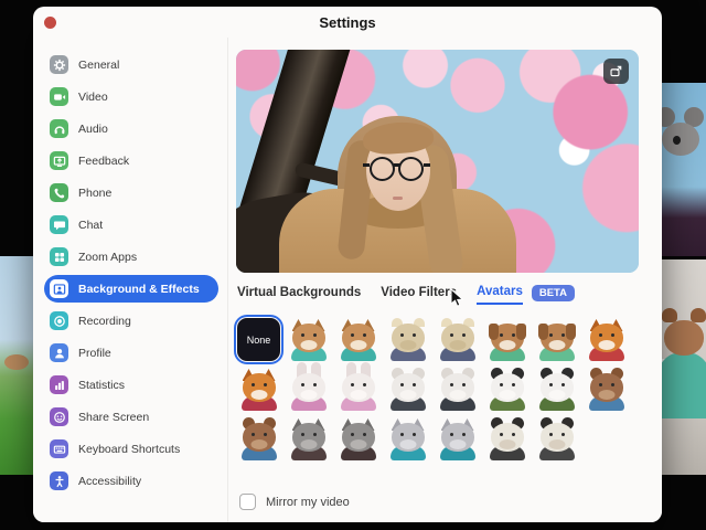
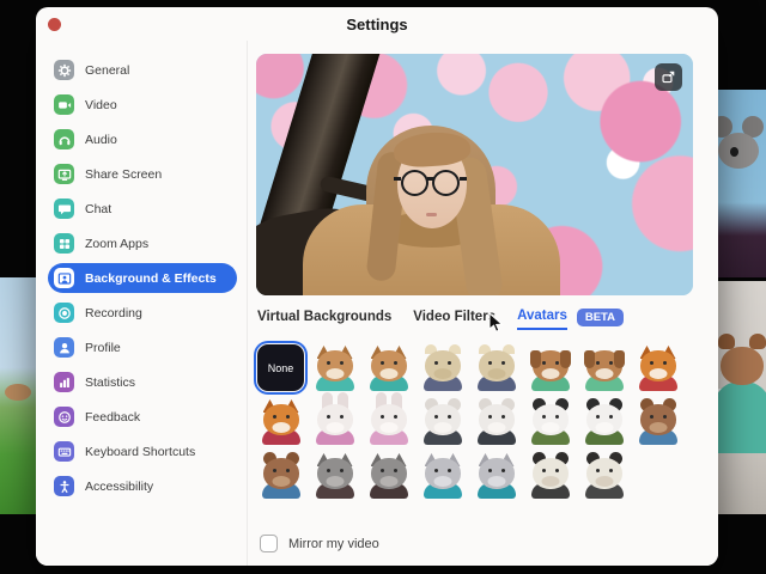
  Settings
  General
  Video
  Audio
- Feedback
+ Share Screen
- Phone
  Chat
  Zoom Apps
  Background & Effects
  Recording
  Profile
  Statistics
- Share Screen
+ Feedback
  Keyboard Shortcuts
  Accessibility
  Virtual Backgrounds
  Video Filter
  Avatars
  BETA
  None
  Mirror my video
